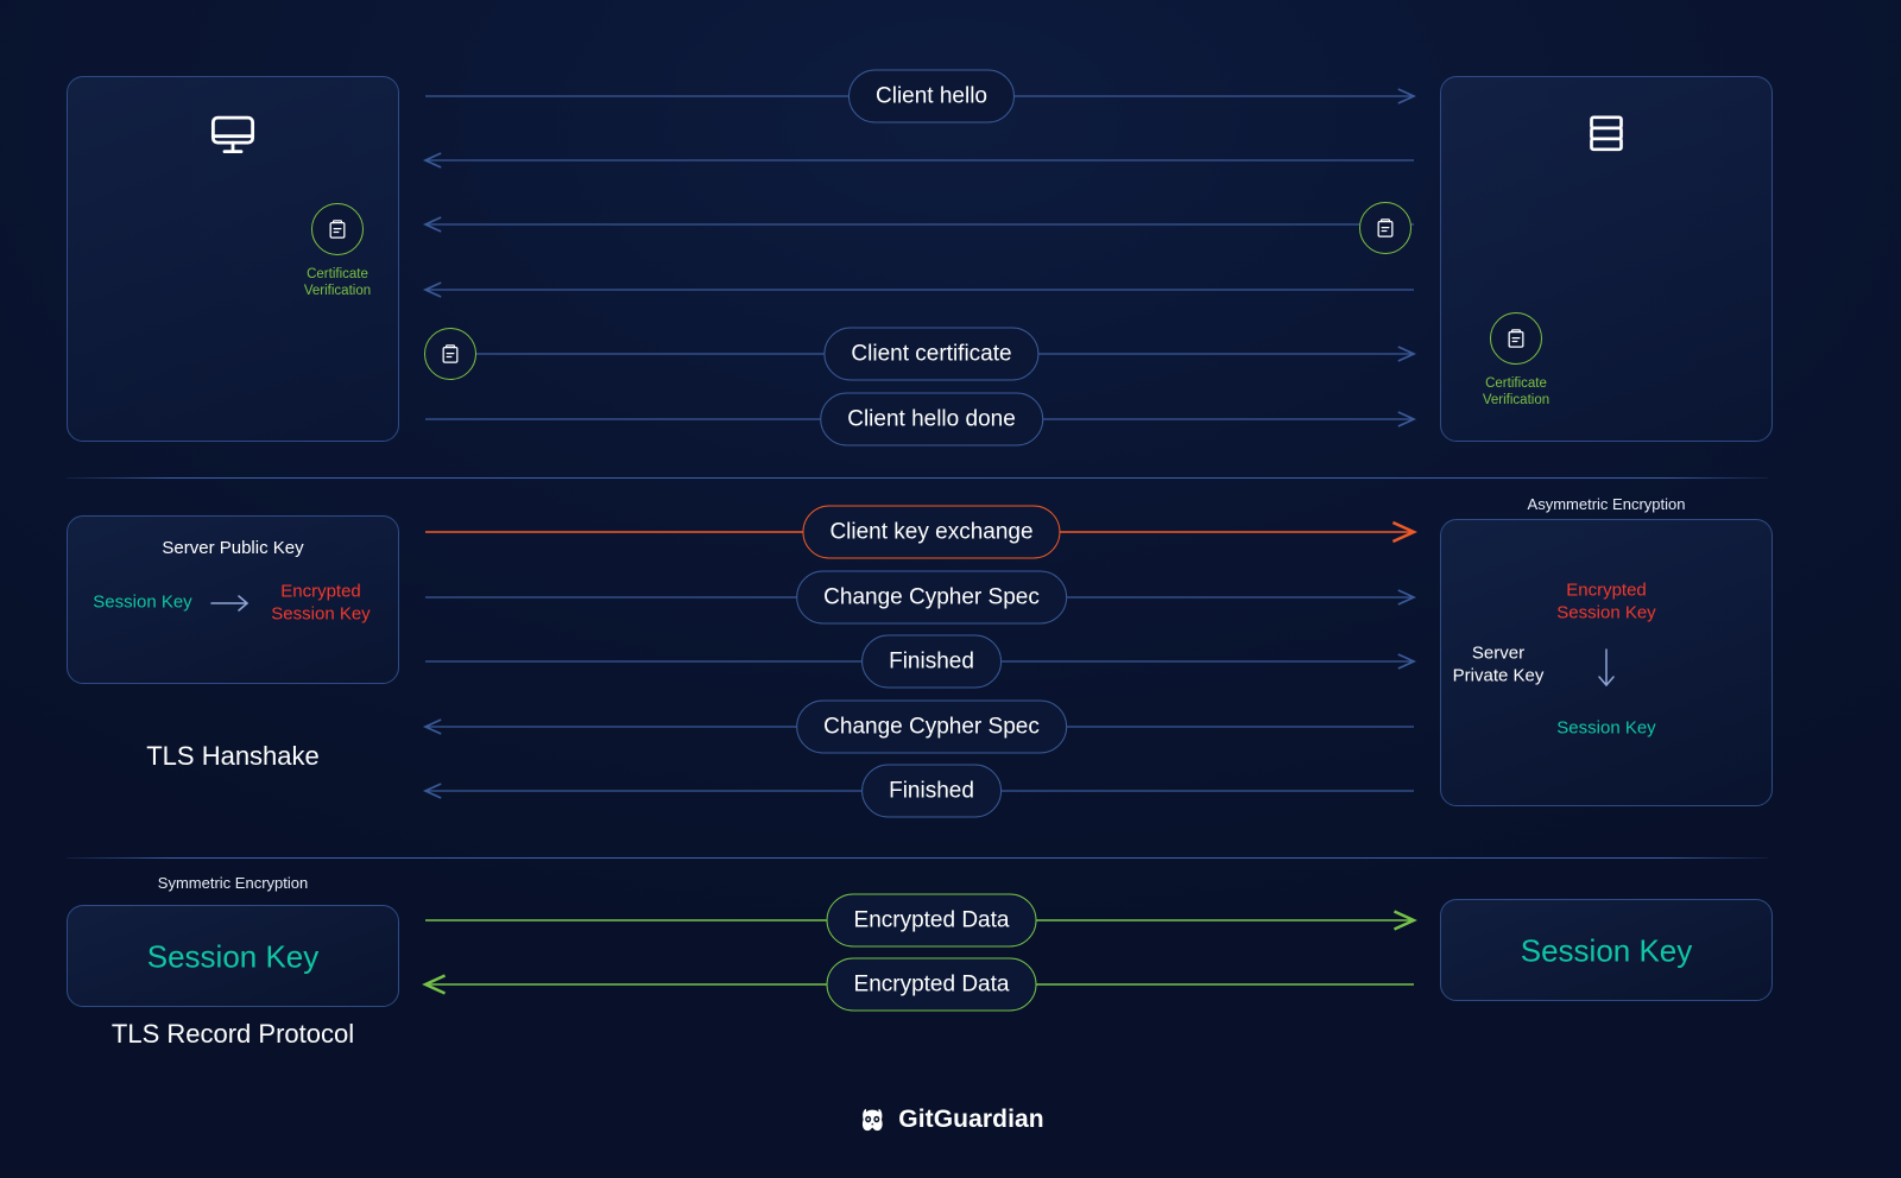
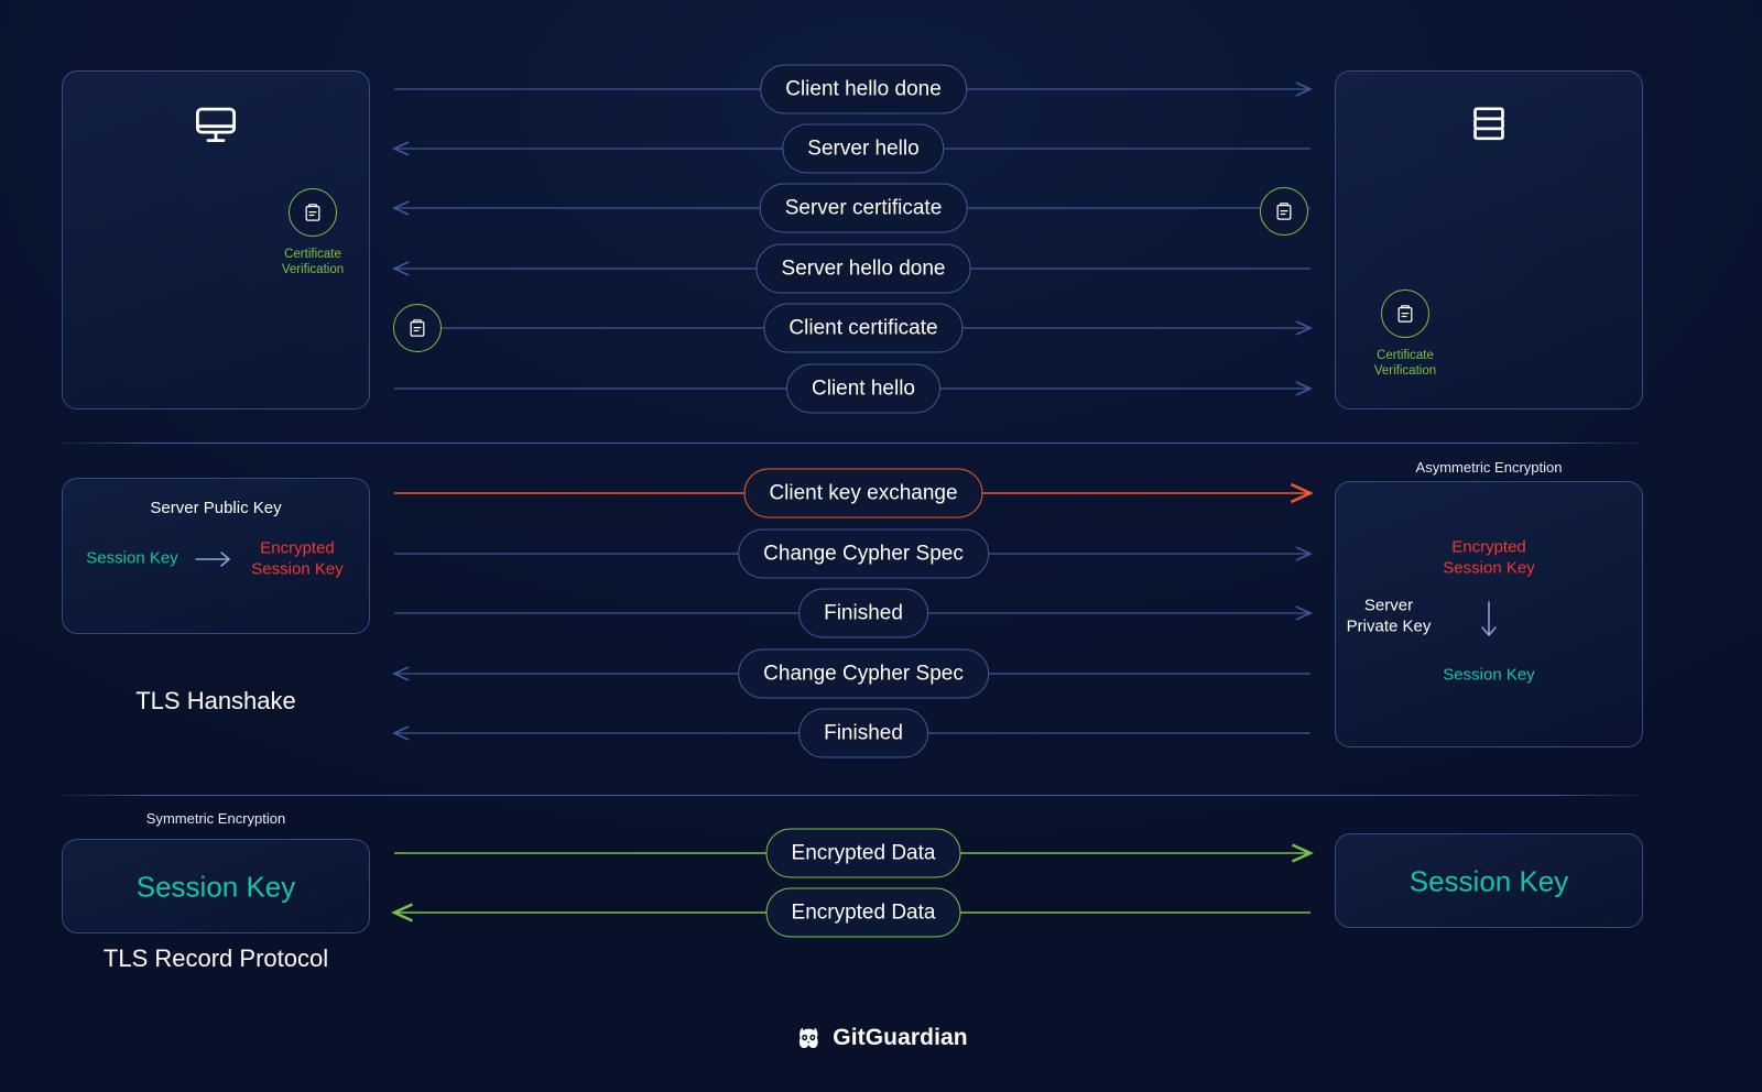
  Certificate
  Verification
  Certificate
  Verification
- Client hello
+ Client hello done
+ Server hello
+ Server certificate
+ Server hello done
  Client certificate
- Client hello done
+ Client hello
  Server Public Key
  Session Key
  Encrypted
  Session Key
  TLS Hanshake
  Asymmetric Encryption
  Encrypted
  Session Key
  Server
  Private Key
  Session Key
  Client key exchange
  Change Cypher Spec
  Finished
  Change Cypher Spec
  Finished
  Symmetric Encryption
  Session Key
  TLS Record Protocol
  Session Key
  Encrypted Data
  Encrypted Data
  GitGuardian
